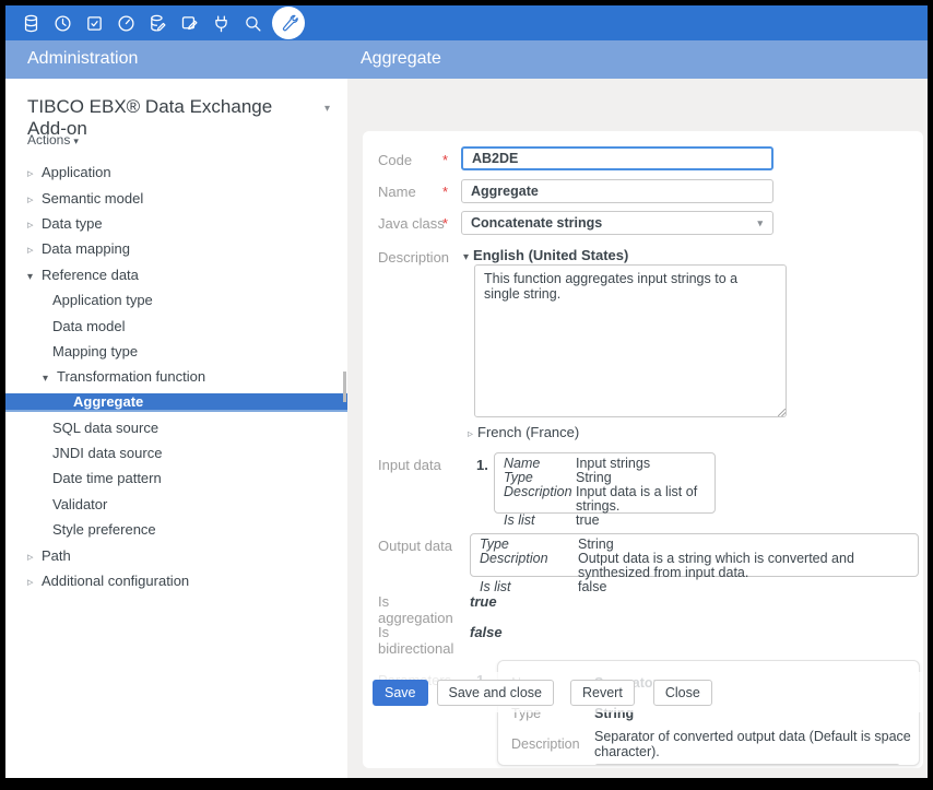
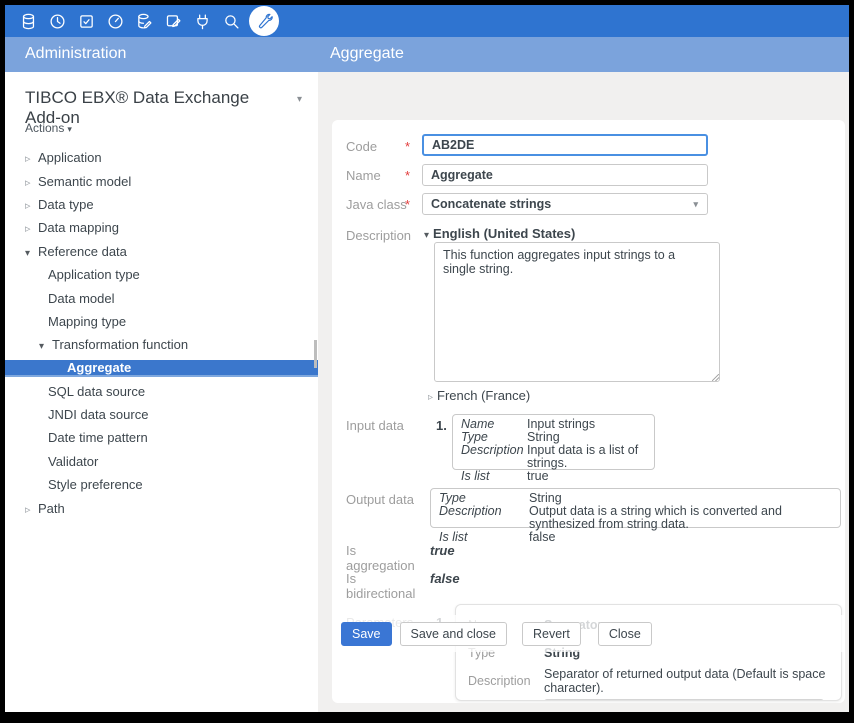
  Administration
  Aggregate
  TIBCO EBX® Data Exchange Add-on
  ▾
  Actions ▾
  Application
  Semantic model
  Data type
  Data mapping
  Reference data
  Application type
  Data model
  Mapping type
  Transformation function
  Aggregate
  SQL data source
  JNDI data source
  Date time pattern
  Validator
  Style preference
  Path
- Additional configuration
  Code
  *
  AB2DE
  Name
  *
  Aggregate
  Java class
  *
  Concatenate strings
  ▾
  Description
  ▾ English (United States)
  ▹ French (France)
  Input data
  1.
  Name
  Input strings
  Type
  String
  Description
  Input data is a list of strings.
  Is list
  true
  Output data
  Type
  String
  Description
- Output data is a string which is converted and synthesized from input data.
+ Output data is a string which is converted and synthesized from string data.
  Is list
  false
  Is aggregation
  true
  Is bidirectional
  false
  Type
  String
  Description
- Separator of converted output data (Default is space character).
+ Separator of returned output data (Default is space character).
  Save
  Save and close
  Revert
  Close
